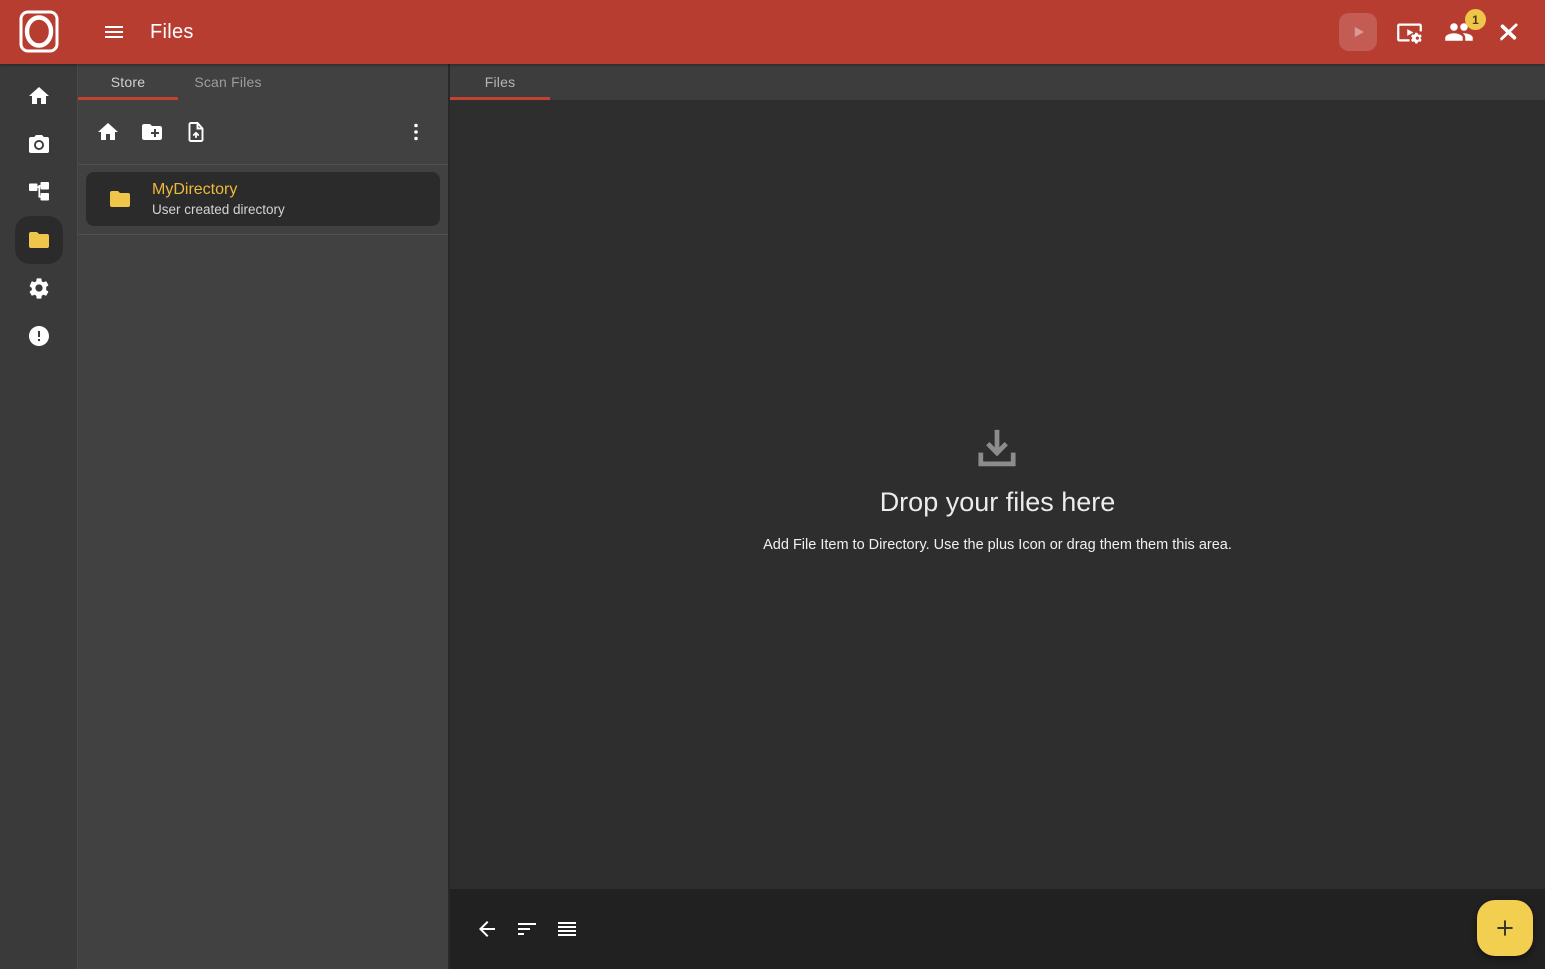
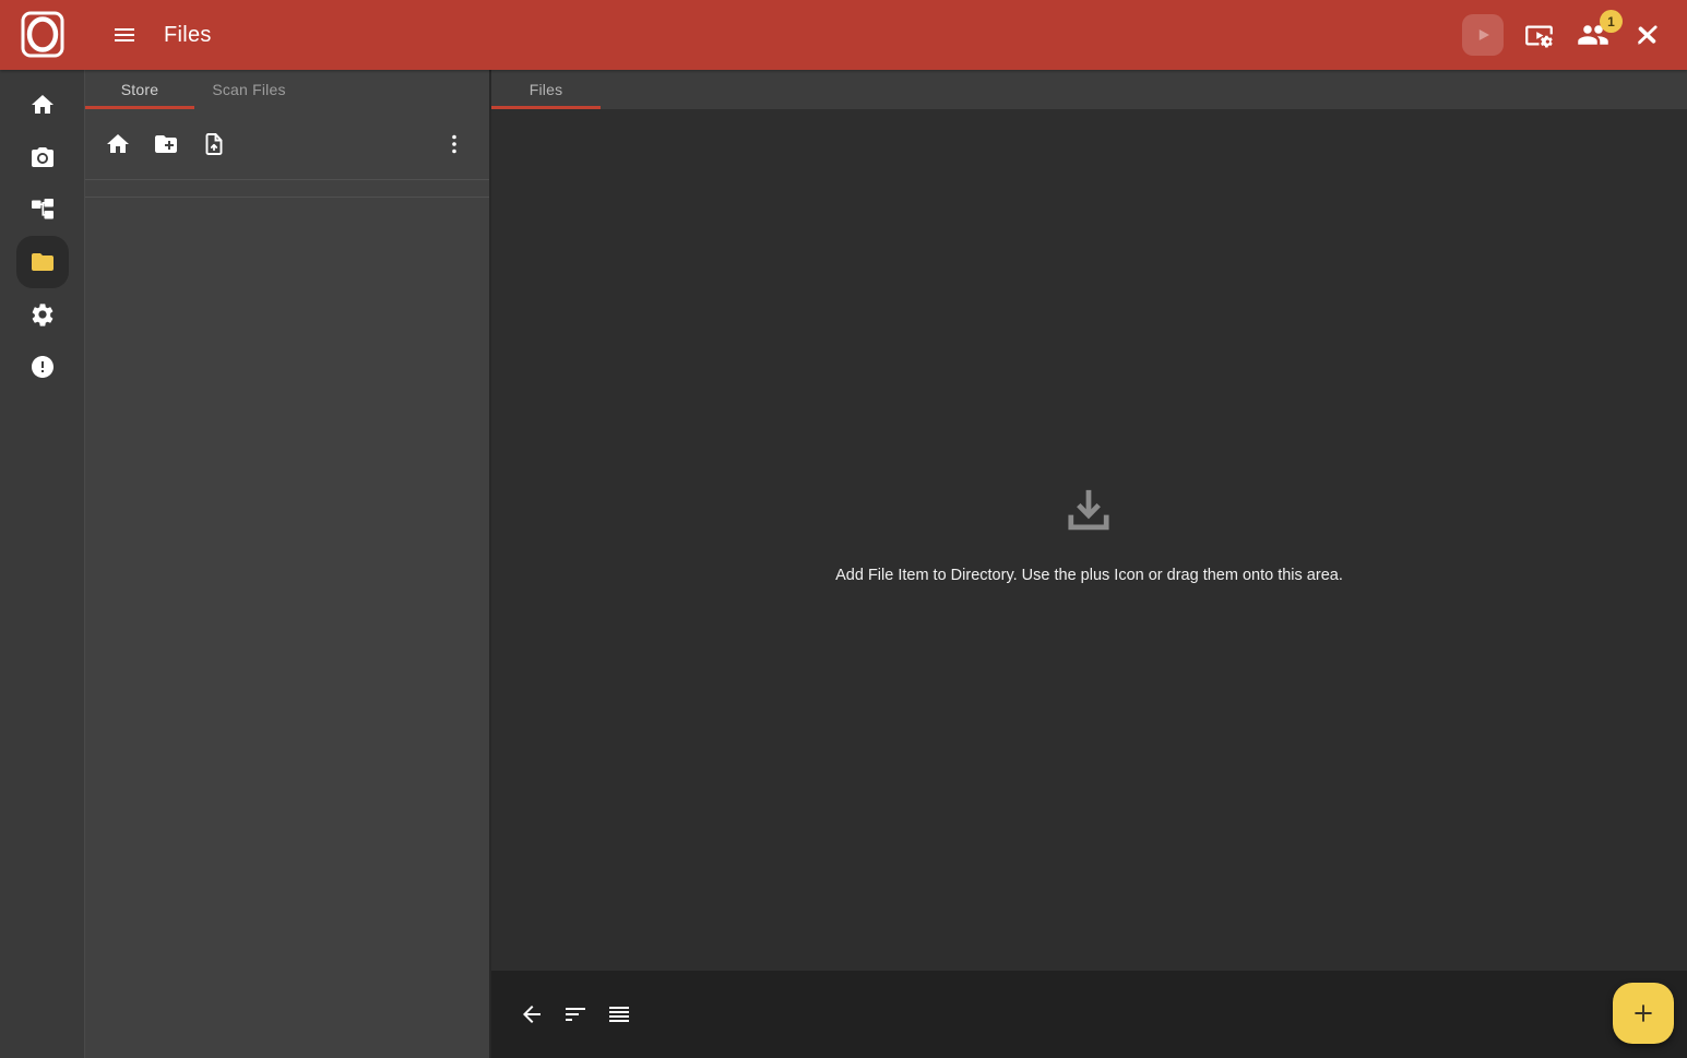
  Files
  1
  Store
  Scan Files
- MyDirectory
- User created directory
  Files
- Drop your files here
- Add File Item to Directory. Use the plus Icon or drag them them this area.
+ Add File Item to Directory. Use the plus Icon or drag them onto this area.
